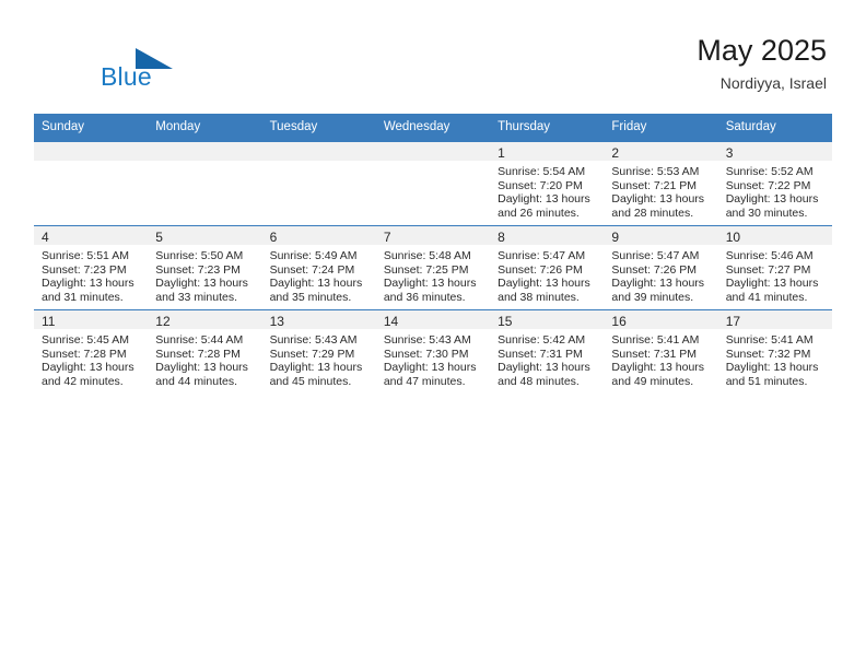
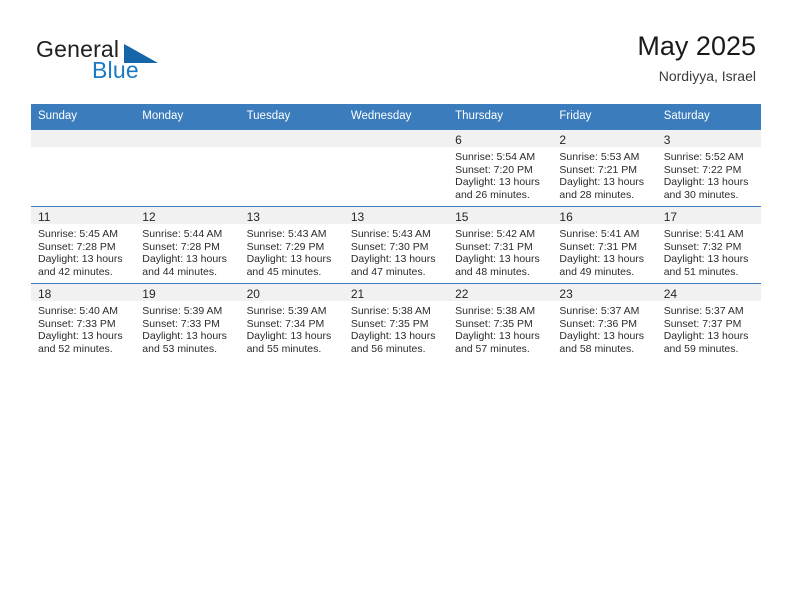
+ General
  Blue
  May 2025
  Nordiyya, Israel
  Sunday	Monday	Tuesday	Wednesday	Thursday	Friday	Saturday
- 				1Sunrise: 5:54 AMSunset: 7:20 PMDaylight: 13 hours and 26 minutes.	2Sunrise: 5:53 AMSunset: 7:21 PMDaylight: 13 hours and 28 minutes.	3Sunrise: 5:52 AMSunset: 7:22 PMDaylight: 13 hours and 30 minutes.
+ 				6Sunrise: 5:54 AMSunset: 7:20 PMDaylight: 13 hours and 26 minutes.	2Sunrise: 5:53 AMSunset: 7:21 PMDaylight: 13 hours and 28 minutes.	3Sunrise: 5:52 AMSunset: 7:22 PMDaylight: 13 hours and 30 minutes.
- 4Sunrise: 5:51 AMSunset: 7:23 PMDaylight: 13 hours and 31 minutes.	5Sunrise: 5:50 AMSunset: 7:23 PMDaylight: 13 hours and 33 minutes.	6Sunrise: 5:49 AMSunset: 7:24 PMDaylight: 13 hours and 35 minutes.	7Sunrise: 5:48 AMSunset: 7:25 PMDaylight: 13 hours and 36 minutes.	8Sunrise: 5:47 AMSunset: 7:26 PMDaylight: 13 hours and 38 minutes.	9Sunrise: 5:47 AMSunset: 7:26 PMDaylight: 13 hours and 39 minutes.	10Sunrise: 5:46 AMSunset: 7:27 PMDaylight: 13 hours and 41 minutes.
- 11Sunrise: 5:45 AMSunset: 7:28 PMDaylight: 13 hours and 42 minutes.	12Sunrise: 5:44 AMSunset: 7:28 PMDaylight: 13 hours and 44 minutes.	13Sunrise: 5:43 AMSunset: 7:29 PMDaylight: 13 hours and 45 minutes.	14Sunrise: 5:43 AMSunset: 7:30 PMDaylight: 13 hours and 47 minutes.	15Sunrise: 5:42 AMSunset: 7:31 PMDaylight: 13 hours and 48 minutes.	16Sunrise: 5:41 AMSunset: 7:31 PMDaylight: 13 hours and 49 minutes.	17Sunrise: 5:41 AMSunset: 7:32 PMDaylight: 13 hours and 51 minutes.
+ 11Sunrise: 5:45 AMSunset: 7:28 PMDaylight: 13 hours and 42 minutes.	12Sunrise: 5:44 AMSunset: 7:28 PMDaylight: 13 hours and 44 minutes.	13Sunrise: 5:43 AMSunset: 7:29 PMDaylight: 13 hours and 45 minutes.	13Sunrise: 5:43 AMSunset: 7:30 PMDaylight: 13 hours and 47 minutes.	15Sunrise: 5:42 AMSunset: 7:31 PMDaylight: 13 hours and 48 minutes.	16Sunrise: 5:41 AMSunset: 7:31 PMDaylight: 13 hours and 49 minutes.	17Sunrise: 5:41 AMSunset: 7:32 PMDaylight: 13 hours and 51 minutes.
+ 18Sunrise: 5:40 AMSunset: 7:33 PMDaylight: 13 hours and 52 minutes.	19Sunrise: 5:39 AMSunset: 7:33 PMDaylight: 13 hours and 53 minutes.	20Sunrise: 5:39 AMSunset: 7:34 PMDaylight: 13 hours and 55 minutes.	21Sunrise: 5:38 AMSunset: 7:35 PMDaylight: 13 hours and 56 minutes.	22Sunrise: 5:38 AMSunset: 7:35 PMDaylight: 13 hours and 57 minutes.	23Sunrise: 5:37 AMSunset: 7:36 PMDaylight: 13 hours and 58 minutes.	24Sunrise: 5:37 AMSunset: 7:37 PMDaylight: 13 hours and 59 minutes.
